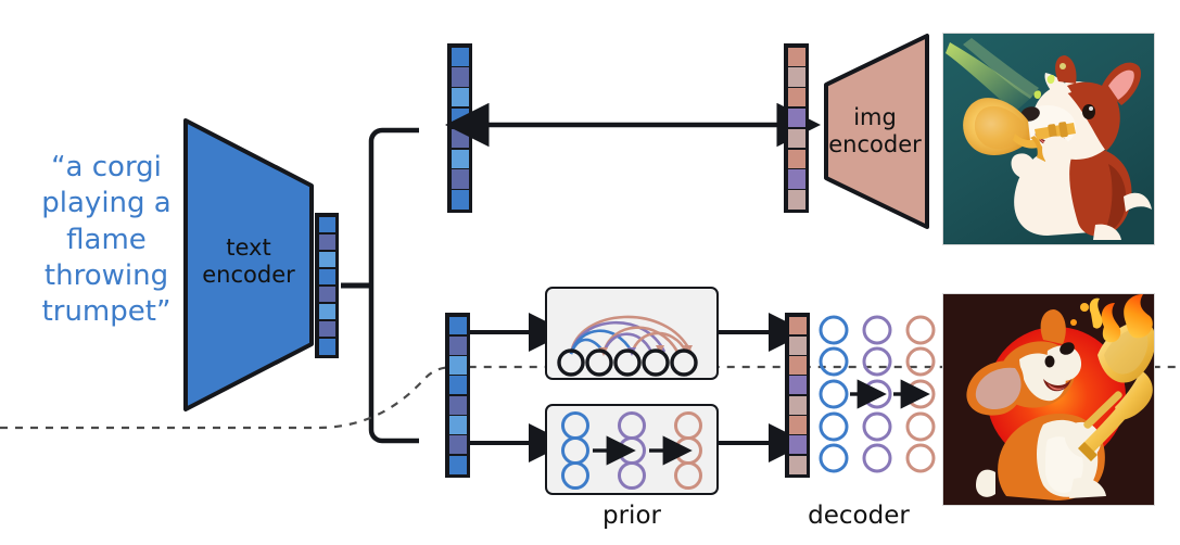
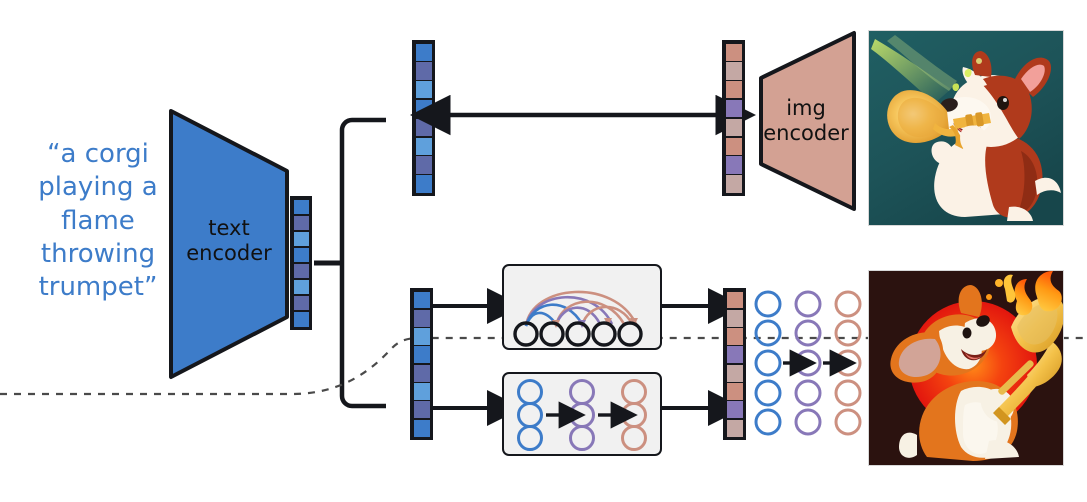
  “a corgi
  playing a
  flame
  throwing
  trumpet”
  text
  encoder
  img
  encoder
- prior
- decoder
